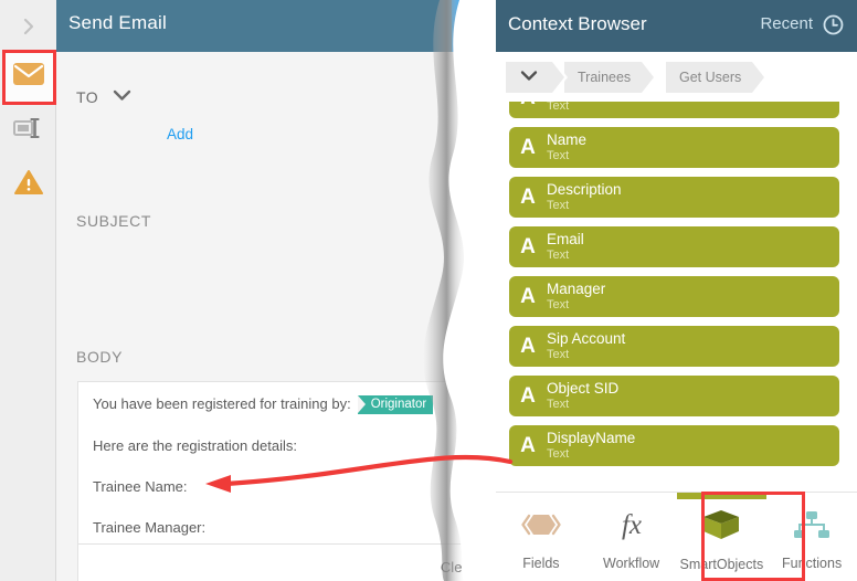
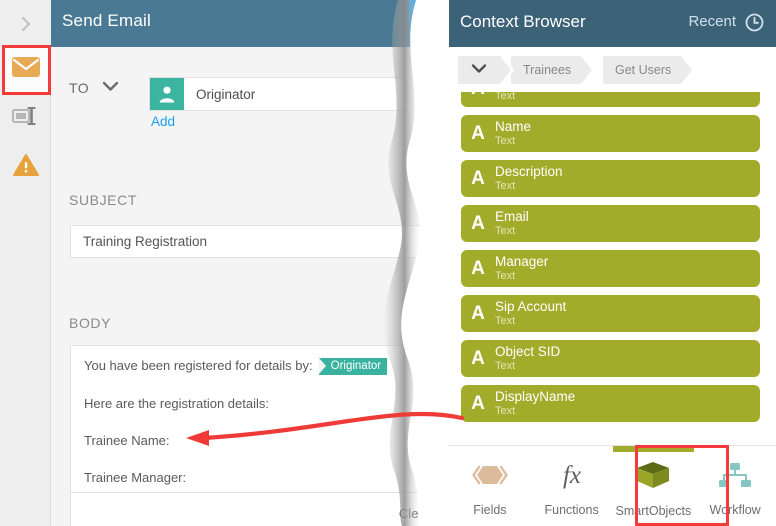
  Send Email
  TO
+ Originator
  Add
  SUBJECT
+ Training Registration
  BODY
- You have been registered for training by: Originator
+ You have been registered for details by: Originator
  Here are the registration details:
  Trainee Name:
  Trainee Manager:
  Context Browser
  Recent
  Trainees
  Get Users
  Text
  A
  Name
  Text
  A
  Description
  Text
  A
  Email
  Text
  A
  Manager
  Text
  A
  Sip Account
  Text
  A
  Object SID
  Text
  A
  DisplayName
  Text
  Fields
  fx
- Workflow
+ Functions
  SmartObjects
- Functions
+ Workflow
